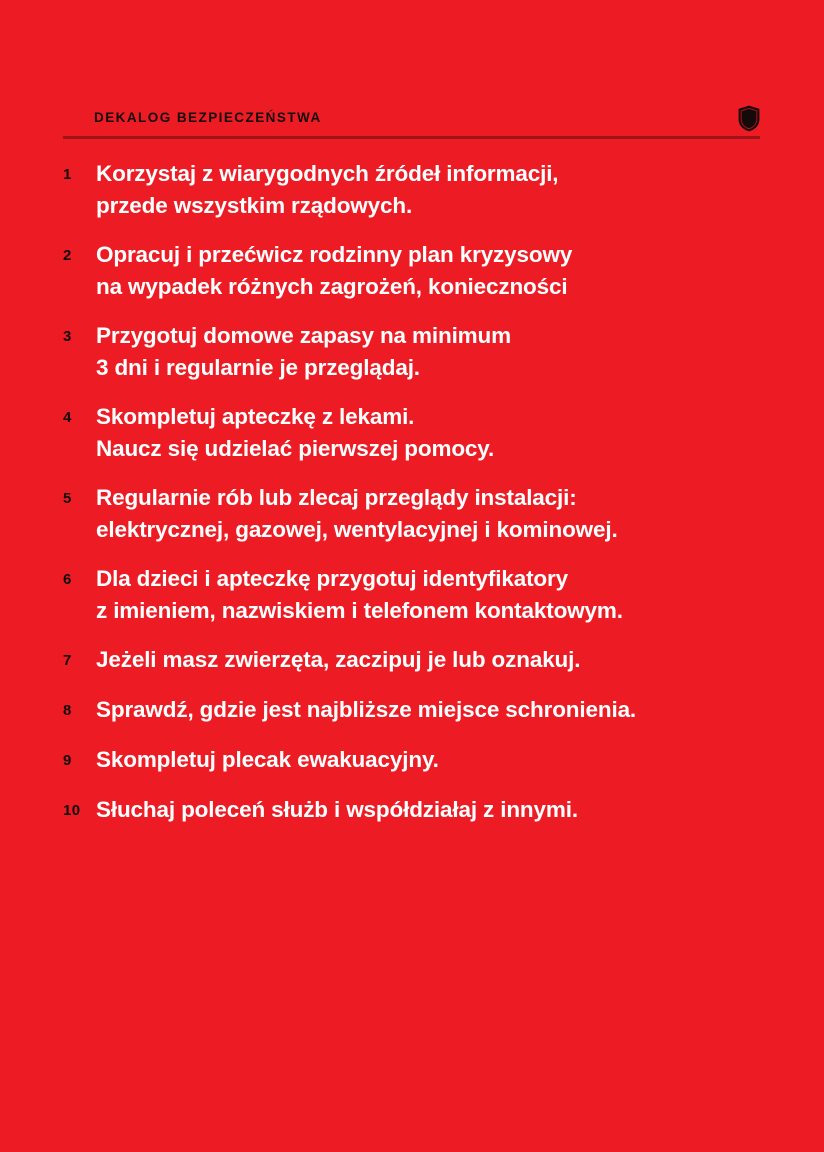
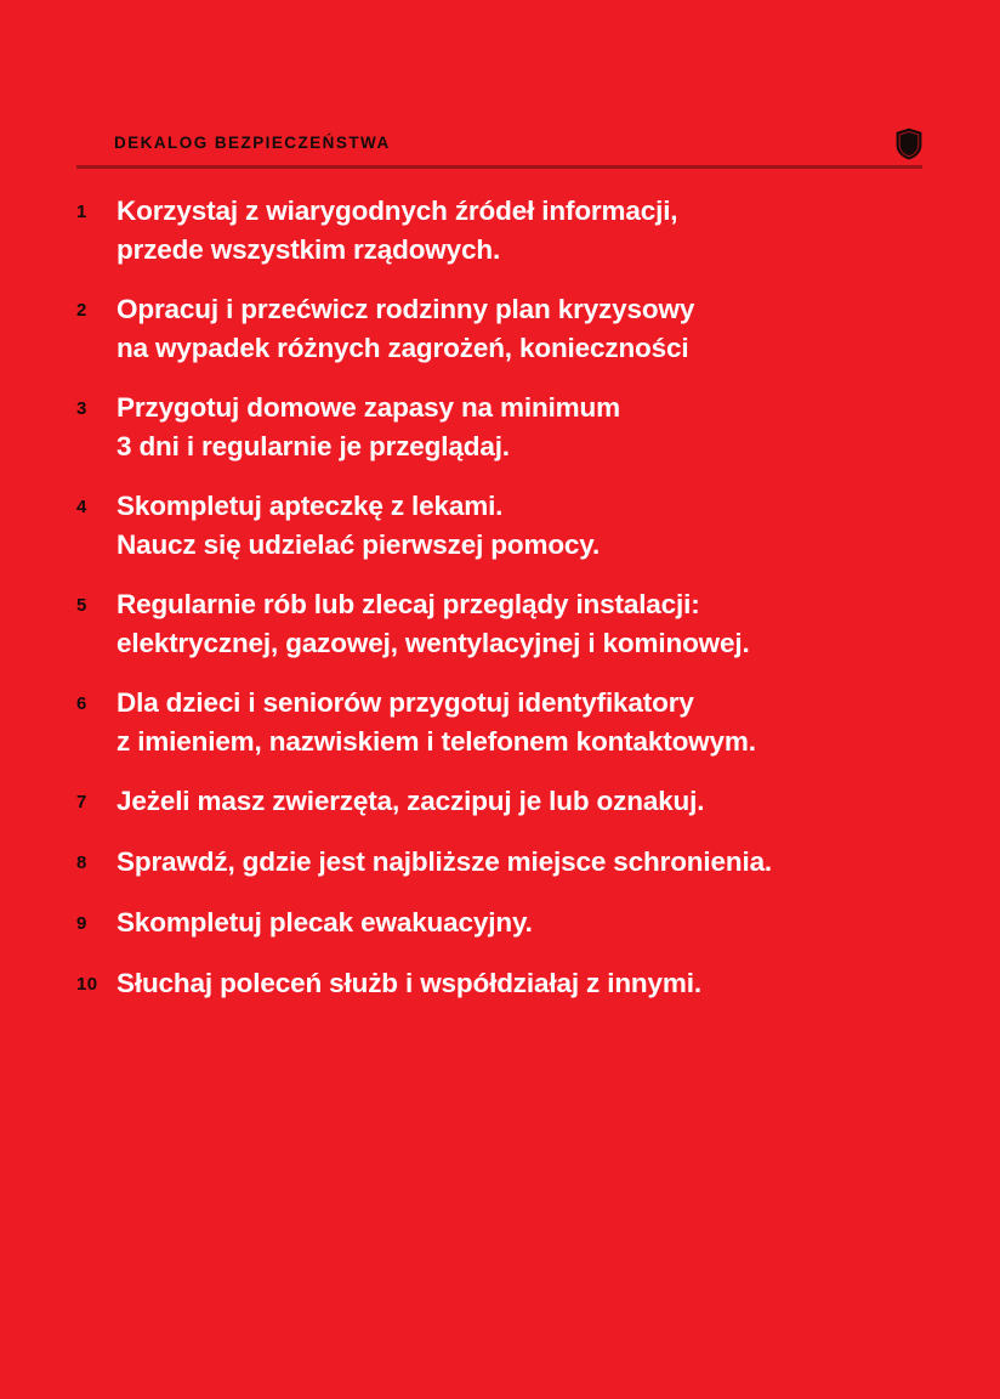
  DEKALOG BEZPIECZEŃSTWA
  1
  Korzystaj z wiarygodnych źródeł informacji,
  przede wszystkim rządowych.
  2
  Opracuj i przećwicz rodzinny plan kryzysowy
  na wypadek różnych zagrożeń, konieczności
  3
  Przygotuj domowe zapasy na minimum
  3 dni i regularnie je przeglądaj.
  4
  Skompletuj apteczkę z lekami.
  Naucz się udzielać pierwszej pomocy.
  5
  Regularnie rób lub zlecaj przeglądy instalacji:
  elektrycznej, gazowej, wentylacyjnej i kominowej.
  6
- Dla dzieci i apteczkę przygotuj identyfikatory
+ Dla dzieci i seniorów przygotuj identyfikatory
  z imieniem, nazwiskiem i telefonem kontaktowym.
  7
  Jeżeli masz zwierzęta, zaczipuj je lub oznakuj.
  8
  Sprawdź, gdzie jest najbliższe miejsce schronienia.
  9
  Skompletuj plecak ewakuacyjny.
  10
  Słuchaj poleceń służb i współdziałaj z innymi.
